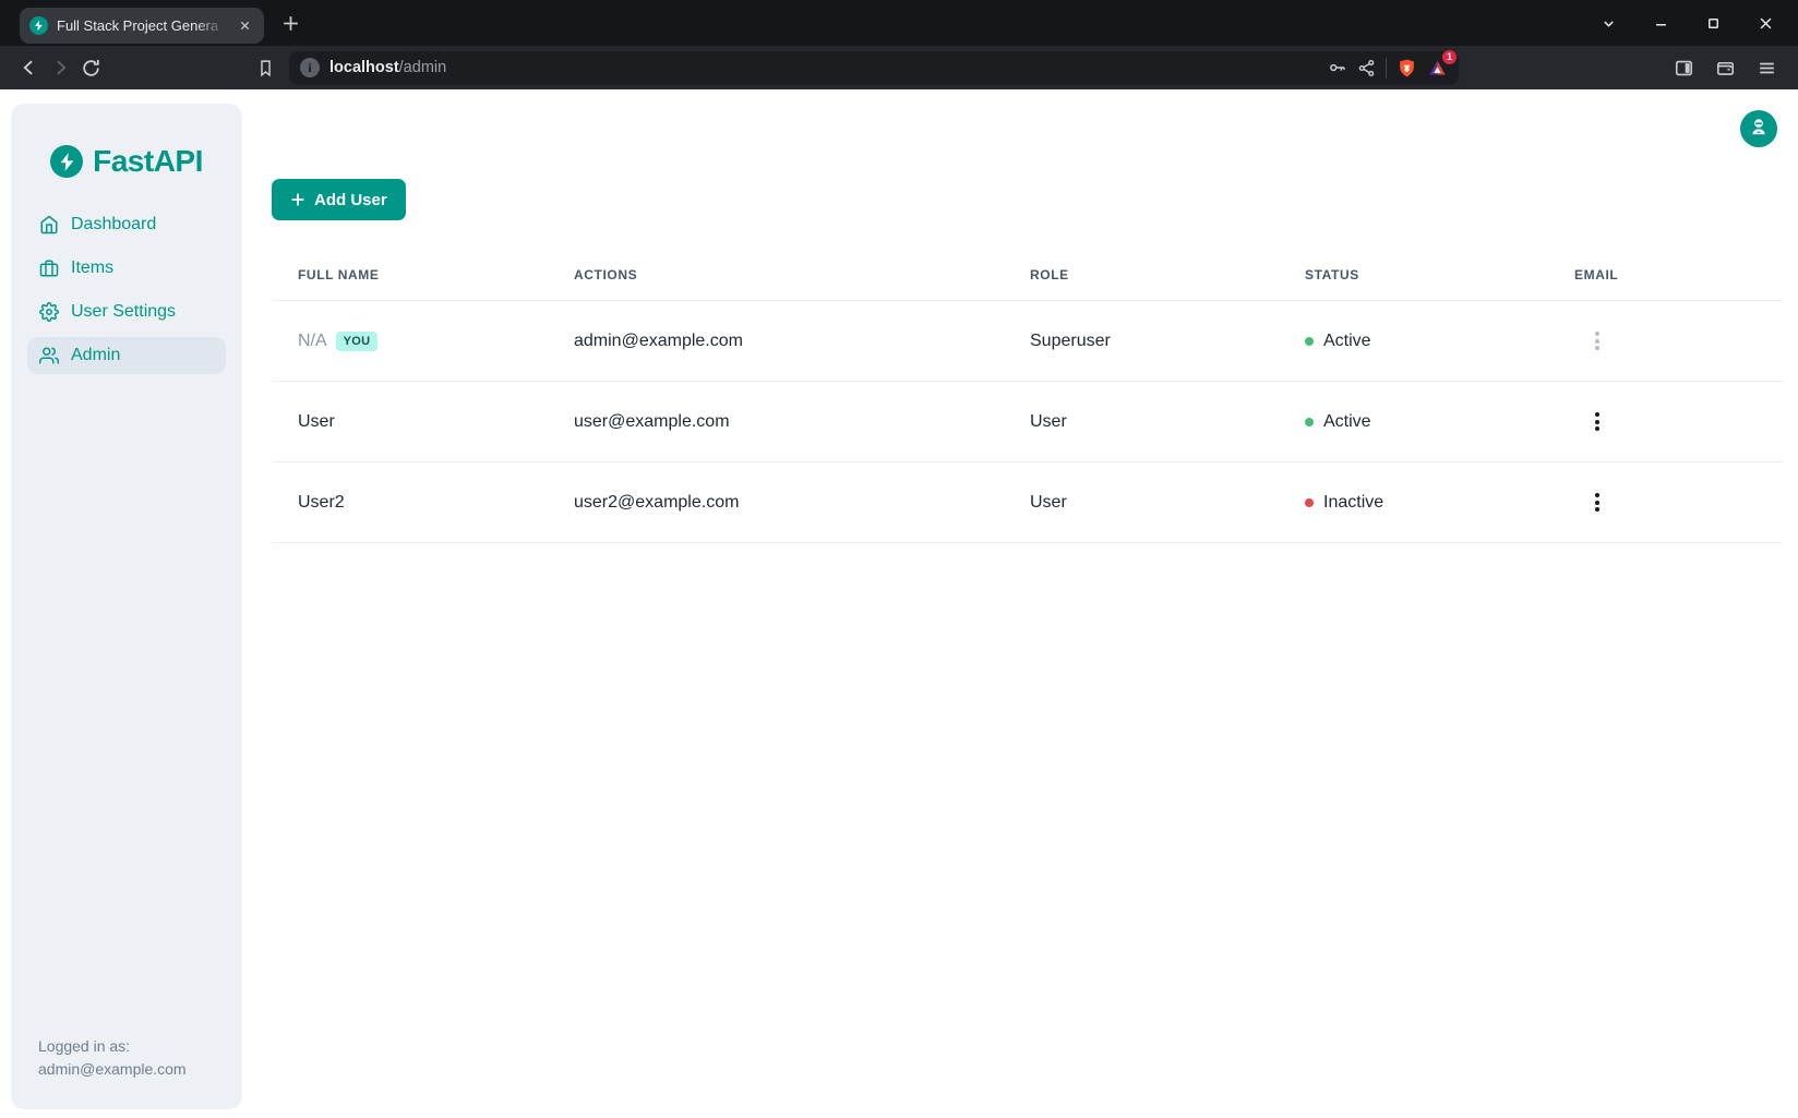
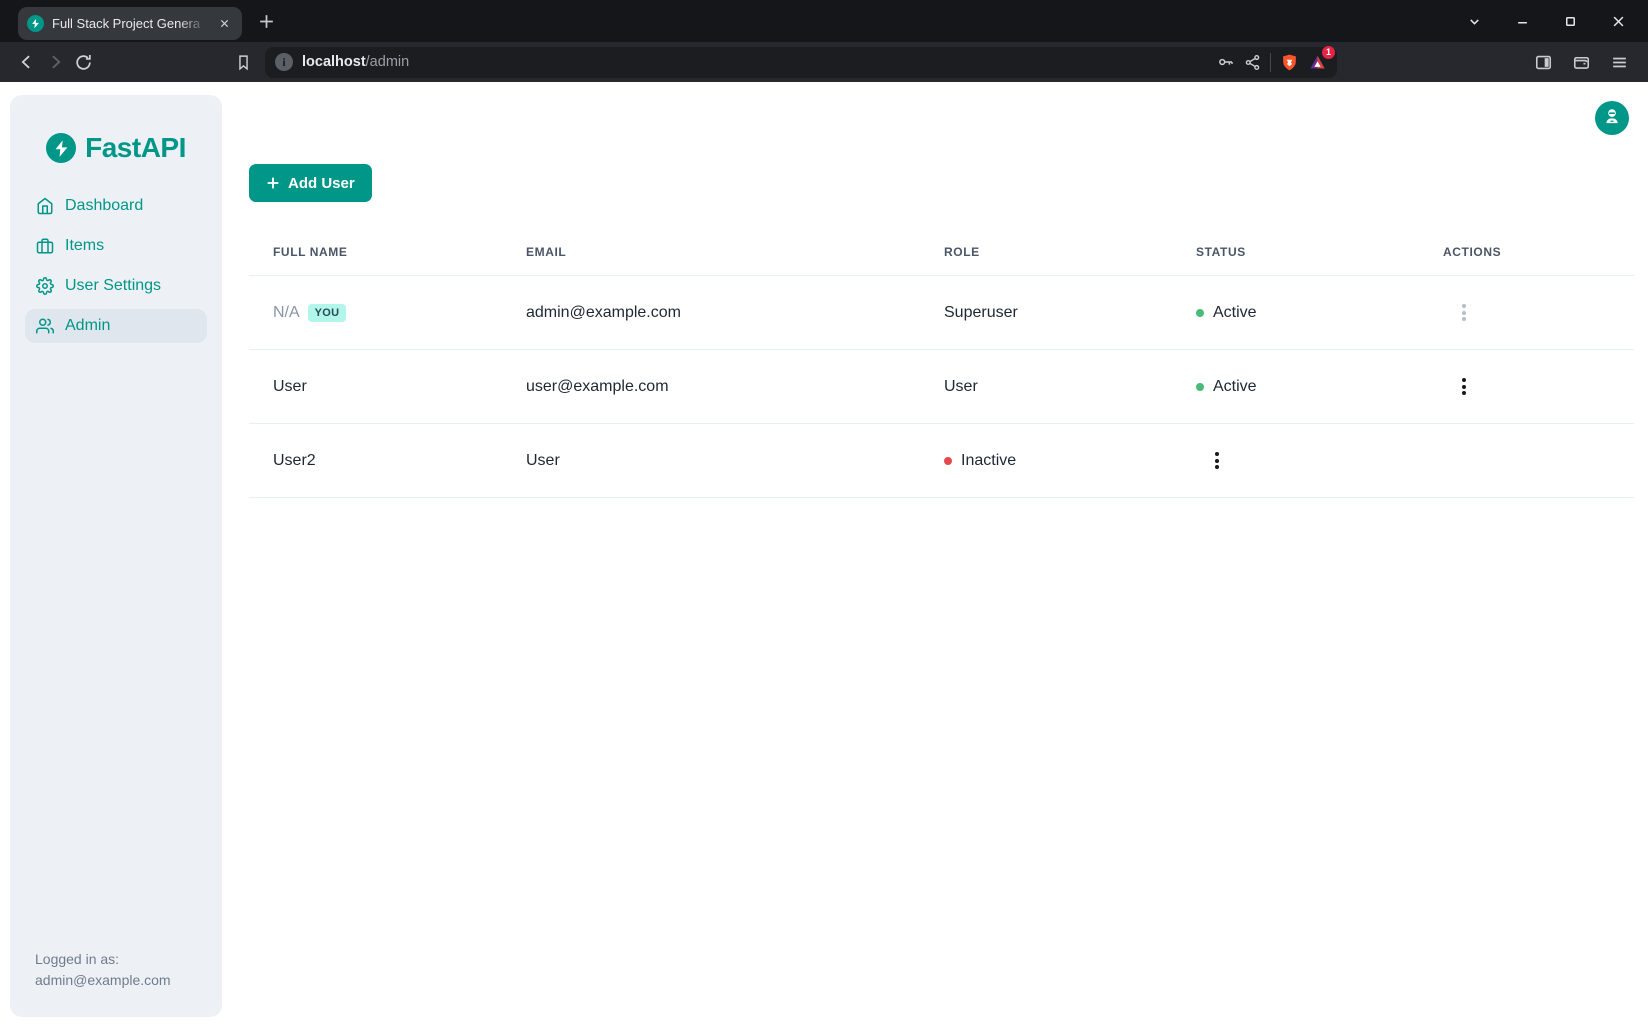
  Full Stack Project Genera
  i
  localhost/admin
  1
  FastAPI
  Dashboard
  Items
  User Settings
  Admin
  Logged in as:
  admin@example.com
  Add User
  FULL NAME
- ACTIONS
+ EMAIL
  ROLE
  STATUS
- EMAIL
+ ACTIONS
  N/A
  YOU
  admin@example.com
  Superuser
  Active
  User
  user@example.com
  User
  Active
  User2
- user2@example.com
  User
  Inactive
